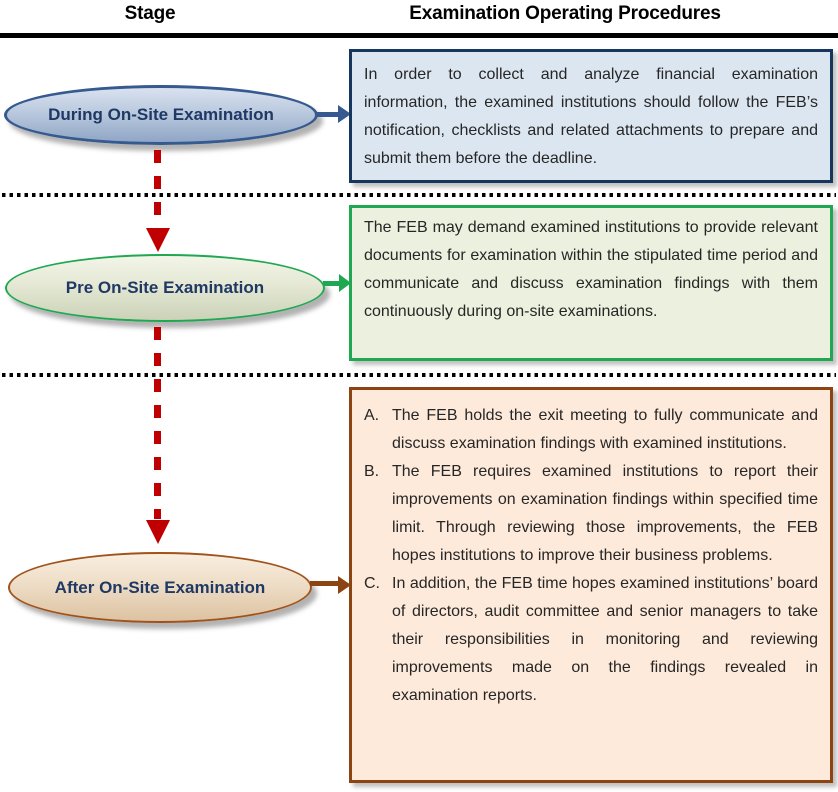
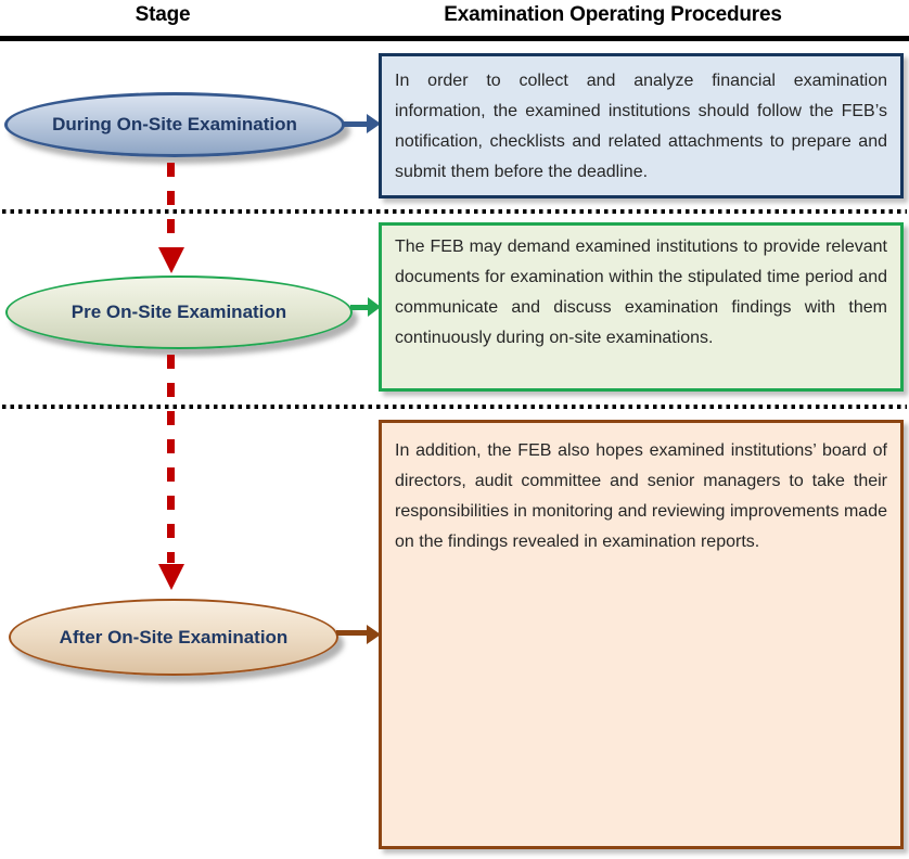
  Stage
  Examination Operating Procedures
  During On-Site Examination
  In order to collect and analyze financial examination information, the examined institutions should follow the FEB’s notification, checklists and related attachments to prepare and submit them before the deadline.
  Pre On-Site Examination
  The FEB may demand examined institutions to provide relevant documents for examination within the stipulated time period and communicate and discuss examination findings with them continuously during on-site examinations.
  After On-Site Examination
- A.
- The FEB holds the exit meeting to fully communicate and discuss examination findings with examined institutions.
- B.
- The FEB requires examined institutions to report their improvements on examination findings within specified time limit. Through reviewing those improvements, the FEB hopes institutions to improve their business problems.
- C.
- In addition, the FEB time hopes examined institutions’ board of directors, audit committee and senior managers to take their responsibilities in monitoring and reviewing improvements made on the findings revealed in examination reports.
+ In addition, the FEB also hopes examined institutions’ board of directors, audit committee and senior managers to take their responsibilities in monitoring and reviewing improvements made on the findings revealed in examination reports.
